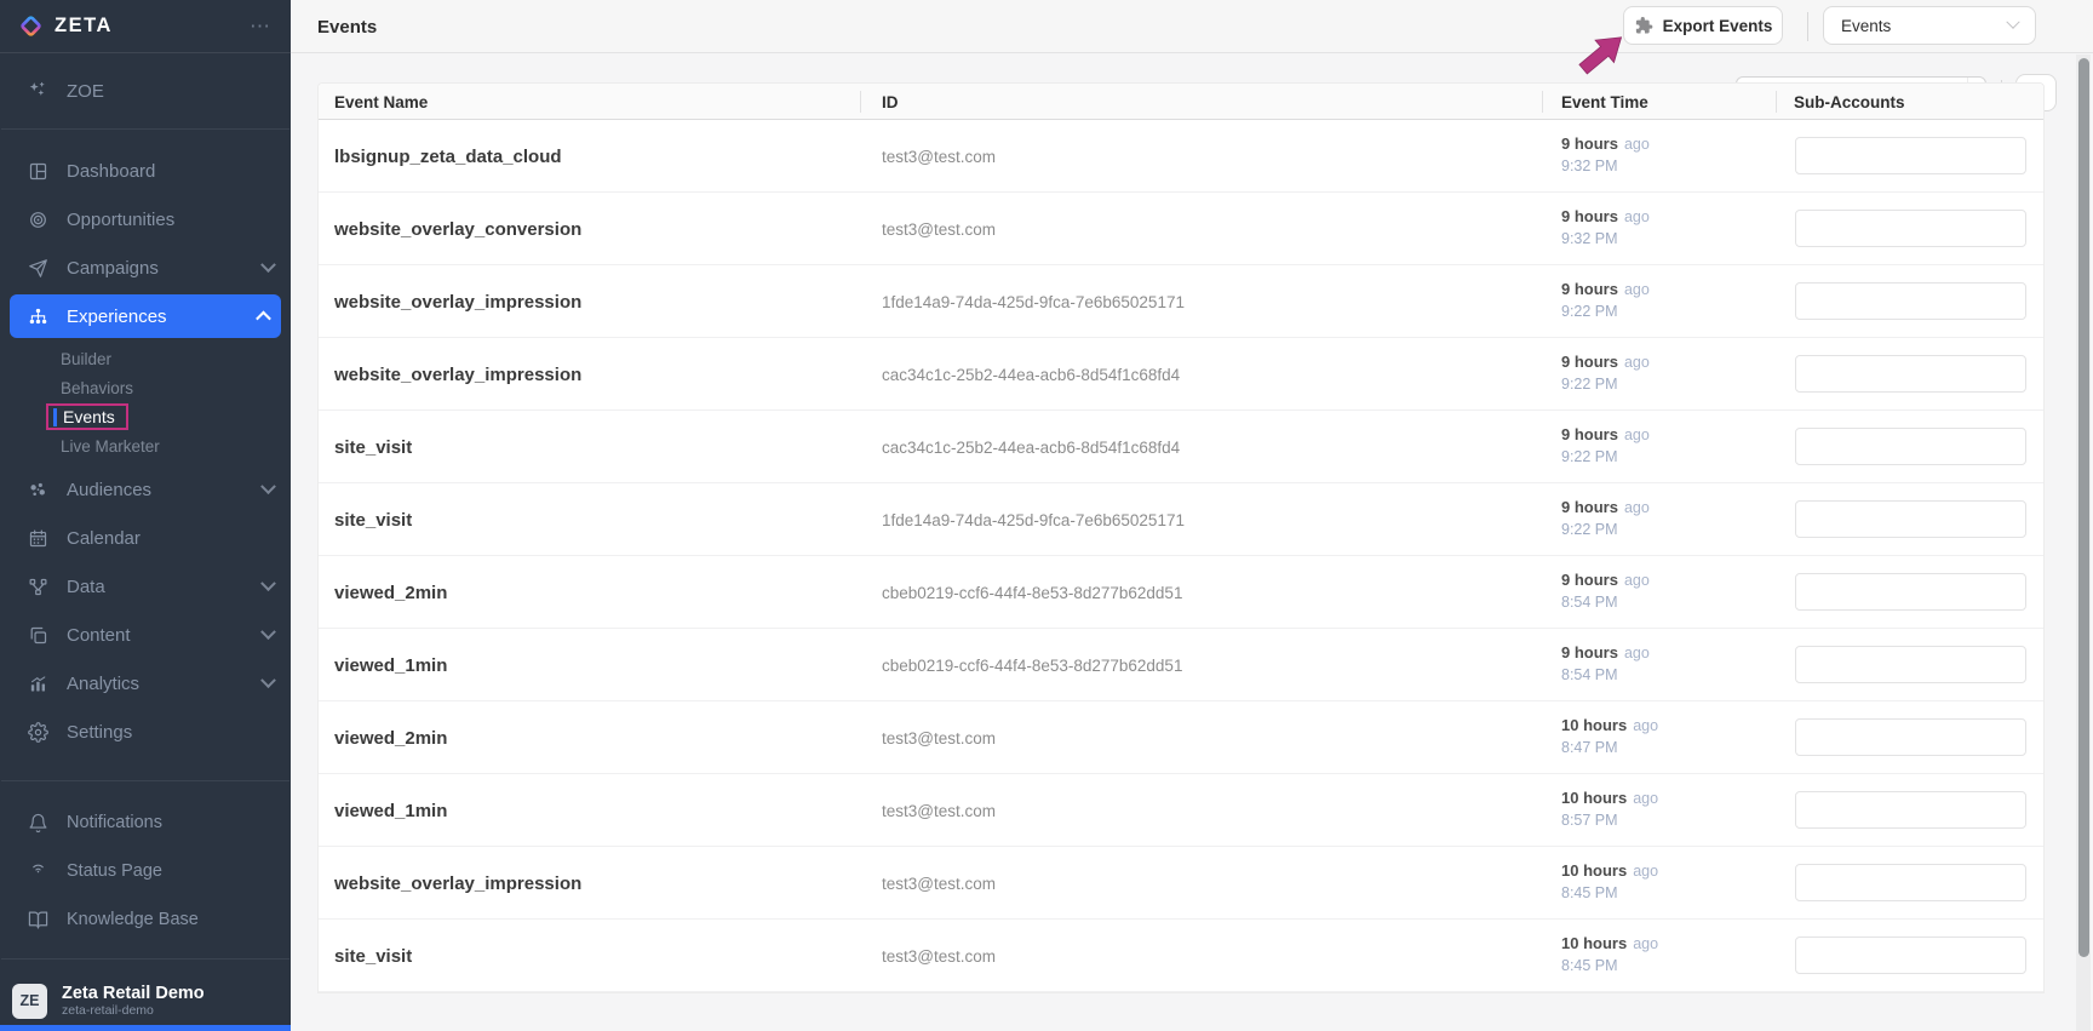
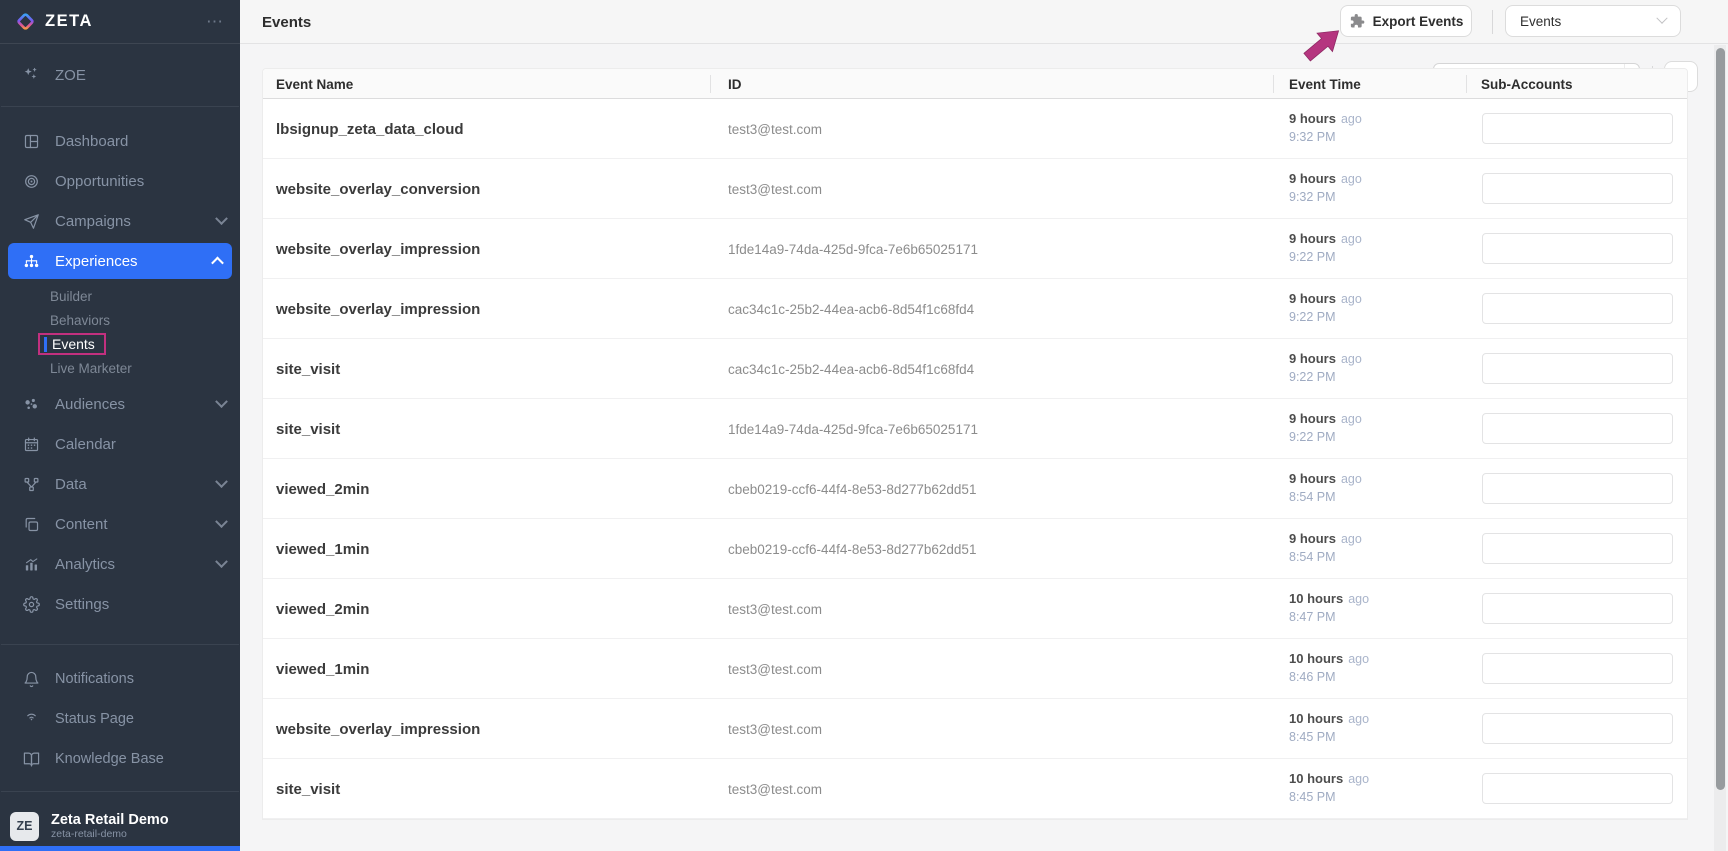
  ZETA
  ⋯
  ZOE
  Dashboard
  Opportunities
  Campaigns
  Experiences
  Builder
  Behaviors
  Events
  Live Marketer
  Audiences
  Calendar
  Data
  Content
  Analytics
  Settings
  Notifications
  Status Page
  Knowledge Base
  ZE
  Zeta Retail Demo
  zeta-retail-demo
  Events
  Export Events
  Events
  Event Name
  ID
  Event Time
  Sub-Accounts
  lbsignup_zeta_data_cloud
  test3@test.com
  9 hours ago
  9:32 PM
  website_overlay_conversion
  test3@test.com
  9 hours ago
  9:32 PM
  website_overlay_impression
  1fde14a9-74da-425d-9fca-7e6b65025171
  9 hours ago
  9:22 PM
  website_overlay_impression
  cac34c1c-25b2-44ea-acb6-8d54f1c68fd4
  9 hours ago
  9:22 PM
  site_visit
  cac34c1c-25b2-44ea-acb6-8d54f1c68fd4
  9 hours ago
  9:22 PM
  site_visit
  1fde14a9-74da-425d-9fca-7e6b65025171
  9 hours ago
  9:22 PM
  viewed_2min
  cbeb0219-ccf6-44f4-8e53-8d277b62dd51
  9 hours ago
  8:54 PM
  viewed_1min
  cbeb0219-ccf6-44f4-8e53-8d277b62dd51
  9 hours ago
  8:54 PM
  viewed_2min
  test3@test.com
  10 hours ago
  8:47 PM
  viewed_1min
  test3@test.com
  10 hours ago
- 8:57 PM
+ 8:46 PM
  website_overlay_impression
  test3@test.com
  10 hours ago
  8:45 PM
  site_visit
  test3@test.com
  10 hours ago
  8:45 PM
